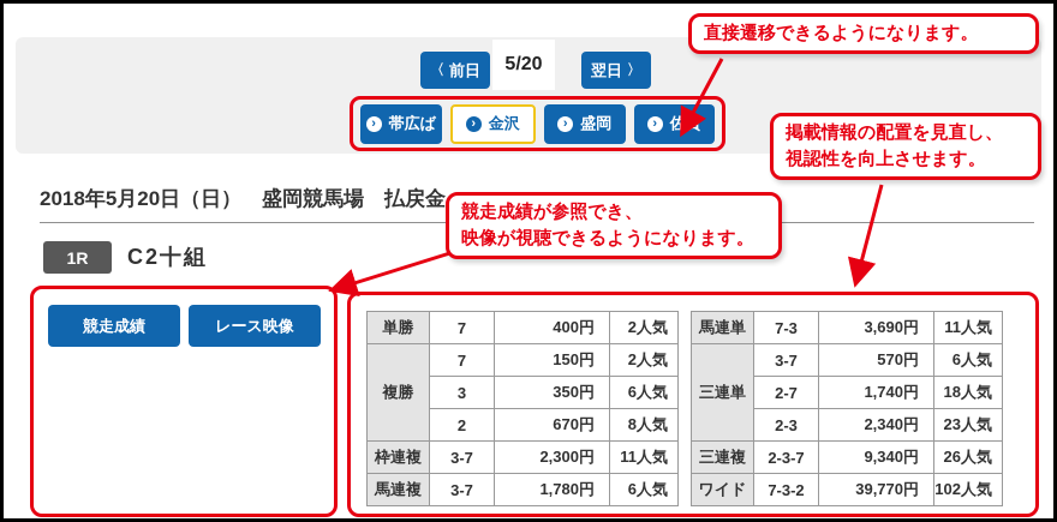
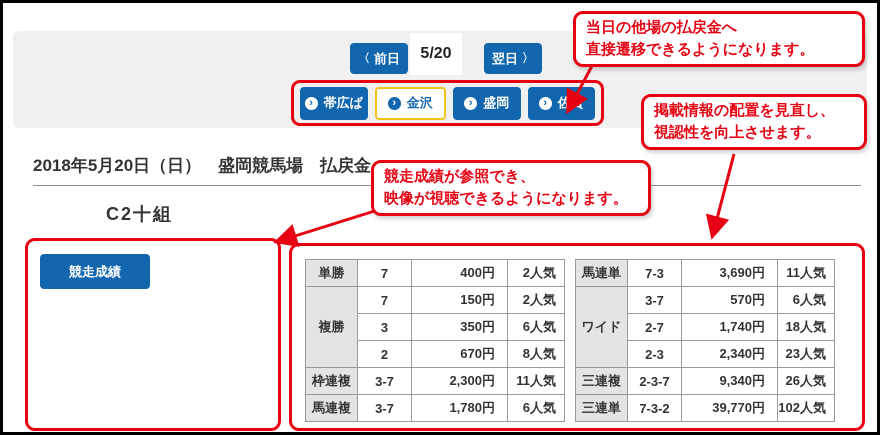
  〈
  前日
  5/20
  翌日
  〉
  ›
  帯広ば
  ›
  金沢
  ›
  盛岡
  ›
  佐賀
  2018年5月20日（日） 盛岡競馬場 払戻金
- 1R
  C2十組
  競走成績
- レース映像
  単勝	7	400円	2人気
  複勝	7	150円	2人気
  3	350円	6人気
  2	670円	8人気
  枠連複	3-7	2,300円	11人気
  馬連複	3-7	1,780円	6人気
  馬連単	7-3	3,690円	11人気
- 三連単	3-7	570円	6人気
+ ワイド	3-7	570円	6人気
  2-7	1,740円	18人気
  2-3	2,340円	23人気
  三連複	2-3-7	9,340円	26人気
- ワイド	7-3-2	39,770円	102人気
+ 三連単	7-3-2	39,770円	102人気
+ 当日の他場の払戻金へ
  直接遷移できるようになります。
  掲載情報の配置を見直し、
  視認性を向上させます。
  競走成績が参照でき、
  映像が視聴できるようになります。
